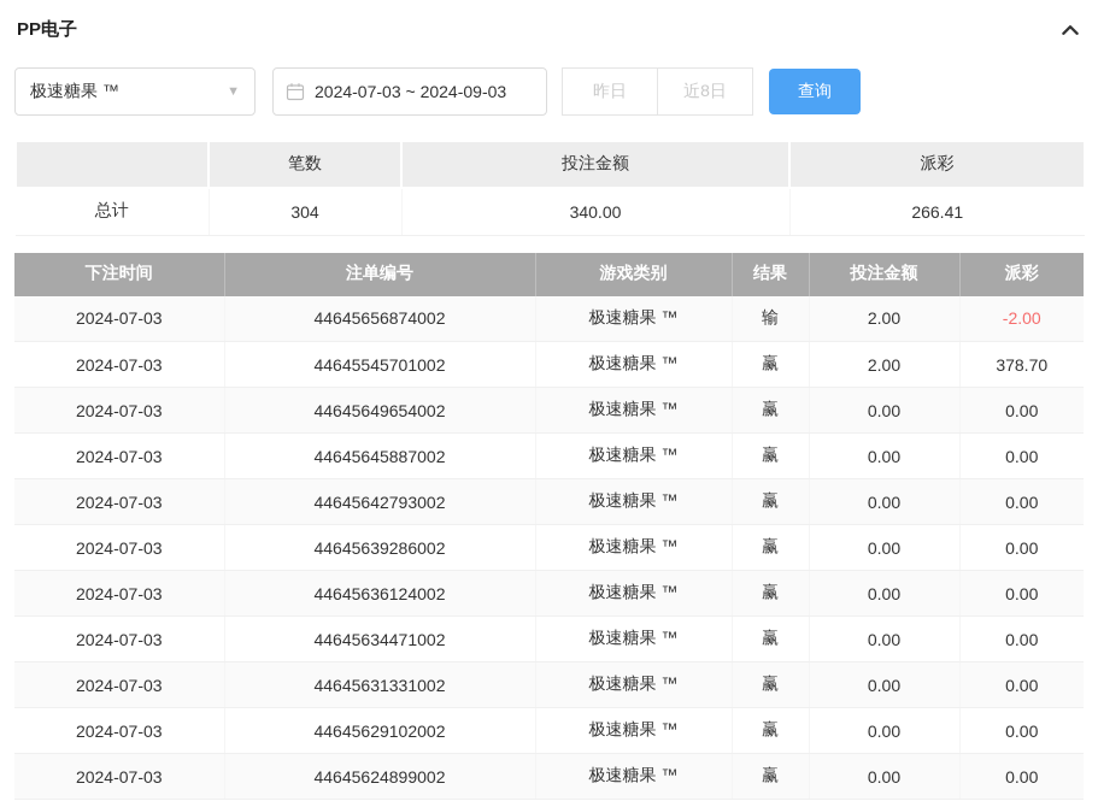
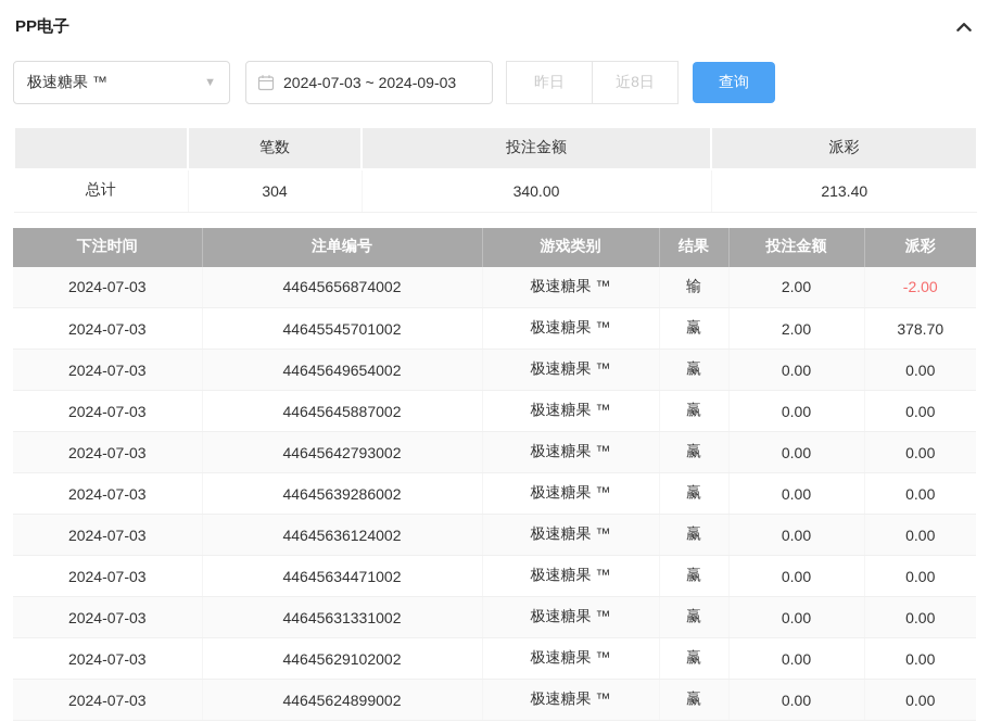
  PP电子
  极速糖果 ™
  ▼
  2024-07-03 ~ 2024-09-03
  昨日
  近8日
  查询
  	笔数	投注金额	派彩
- 总计	304	340.00	266.41
+ 总计	304	340.00	213.40
  下注时间	注单编号	游戏类别	结果	投注金额	派彩
  2024-07-03	44645656874002	极速糖果 ™	输	2.00	-2.00
  2024-07-03	44645545701002	极速糖果 ™	赢	2.00	378.70
  2024-07-03	44645649654002	极速糖果 ™	赢	0.00	0.00
  2024-07-03	44645645887002	极速糖果 ™	赢	0.00	0.00
  2024-07-03	44645642793002	极速糖果 ™	赢	0.00	0.00
  2024-07-03	44645639286002	极速糖果 ™	赢	0.00	0.00
  2024-07-03	44645636124002	极速糖果 ™	赢	0.00	0.00
  2024-07-03	44645634471002	极速糖果 ™	赢	0.00	0.00
  2024-07-03	44645631331002	极速糖果 ™	赢	0.00	0.00
  2024-07-03	44645629102002	极速糖果 ™	赢	0.00	0.00
  2024-07-03	44645624899002	极速糖果 ™	赢	0.00	0.00
